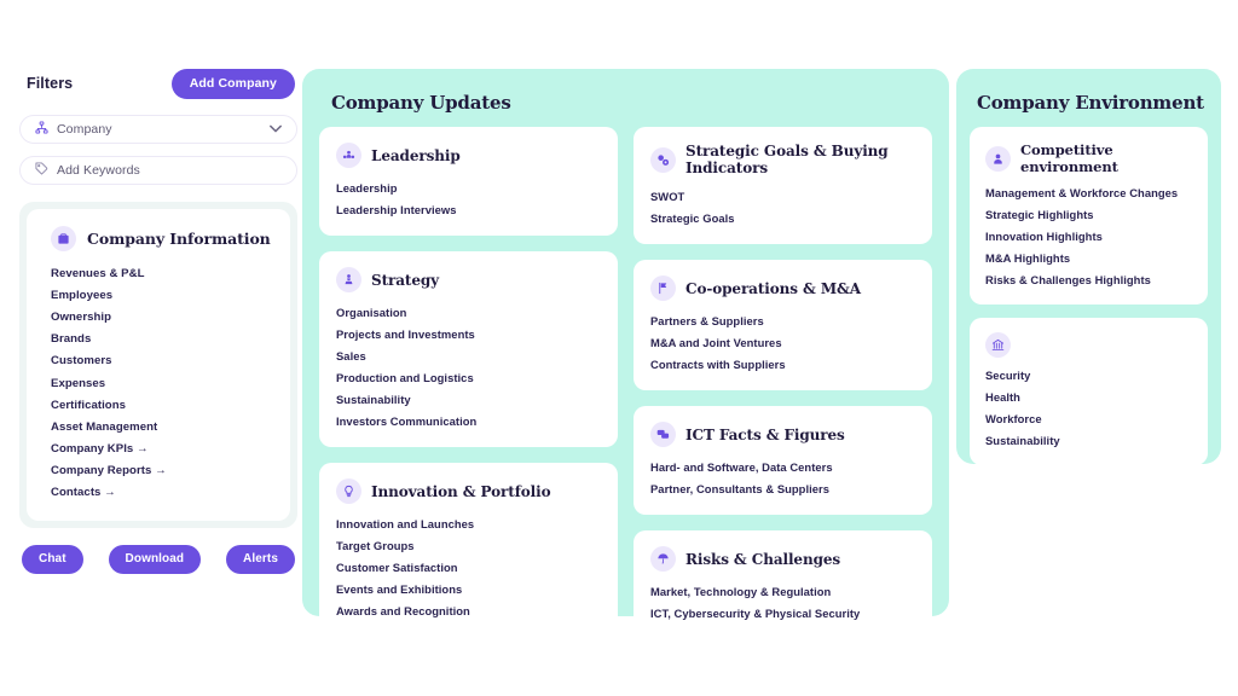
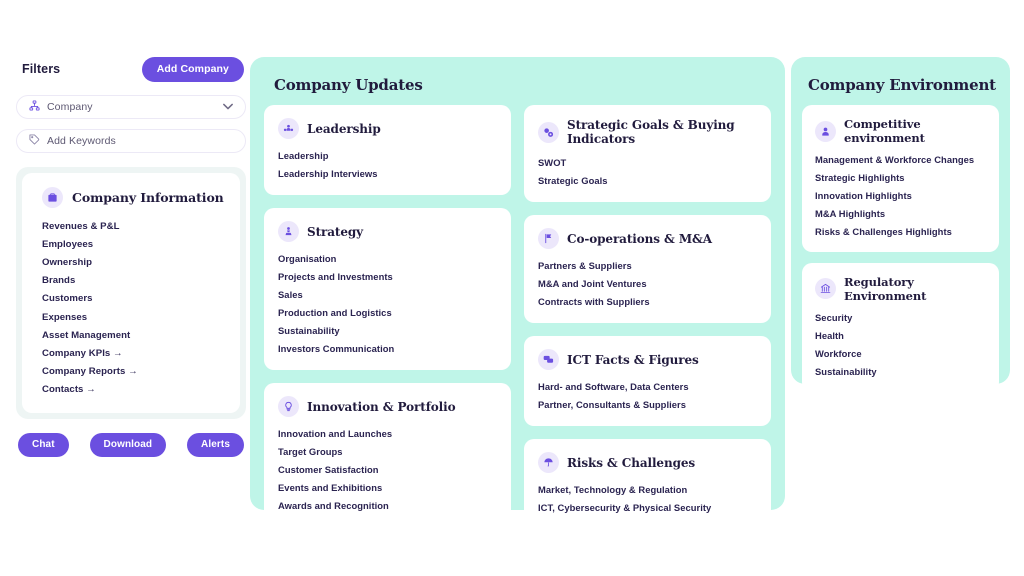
  Filters
  Add Company
  Company
  Add Keywords
  Company Information
  Revenues & P&L
  Employees
  Ownership
  Brands
  Customers
  Expenses
- Certifications
  Asset Management
  Company KPIs →
  Company Reports →
  Contacts →
  Chat
  Download
  Alerts
  Company Updates
  Leadership
  Leadership
  Leadership Interviews
  Strategy
  Organisation
  Projects and Investments
  Sales
  Production and Logistics
  Sustainability
  Investors Communication
  Innovation & Portfolio
  Innovation and Launches
  Target Groups
  Customer Satisfaction
  Events and Exhibitions
  Awards and Recognition
  Strategic Goals & Buying Indicators
  SWOT
  Strategic Goals
  Co-operations & M&A
  Partners & Suppliers
  M&A and Joint Ventures
  Contracts with Suppliers
  ICT Facts & Figures
  Hard- and Software, Data Centers
  Partner, Consultants & Suppliers
  Risks & Challenges
  Market, Technology & Regulation
  ICT, Cybersecurity & Physical Security
  Company Environment
  Competitive environment
  Management & Workforce Changes
  Strategic Highlights
  Innovation Highlights
  M&A Highlights
  Risks & Challenges Highlights
+ Regulatory Environment
  Security
  Health
  Workforce
  Sustainability
